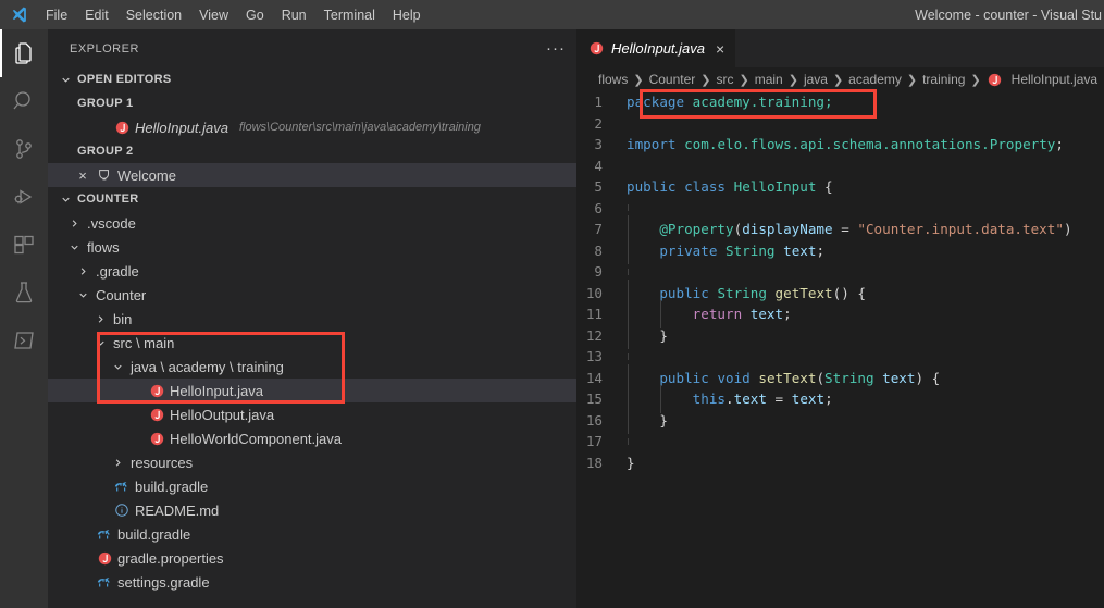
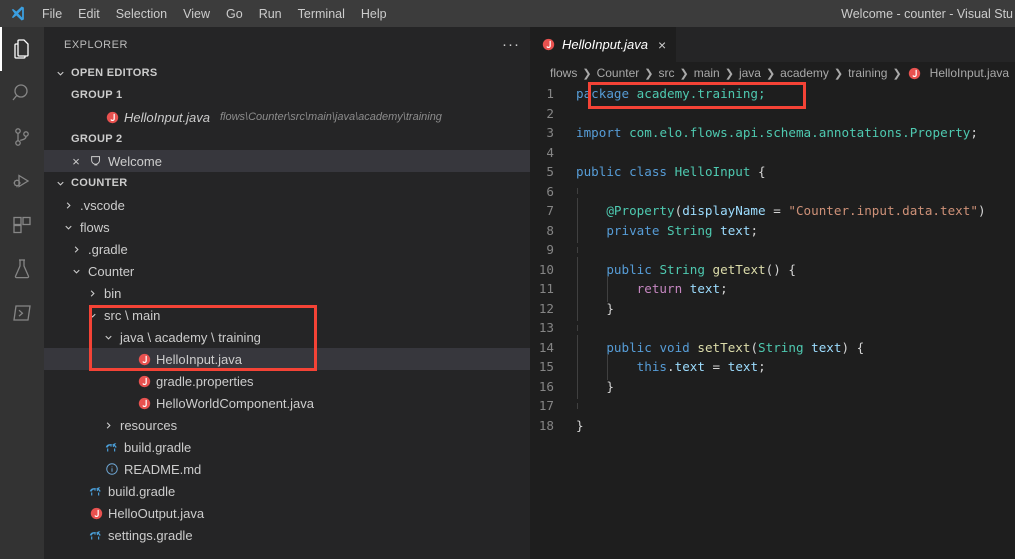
  File
  Edit
  Selection
  View
  Go
  Run
  Terminal
  Help
  Welcome - counter - Visual Stu
  EXPLORER
  ···
  OPEN EDITORS
  GROUP 1
  HelloInput.java
  flows\Counter\src\main\java\academy\training
  GROUP 2
  ×
  Welcome
  COUNTER
  .vscode
  flows
  .gradle
  Counter
  bin
  src \ main
  java \ academy \ training
  HelloInput.java
- HelloOutput.java
+ gradle.properties
  HelloWorldComponent.java
  resources
  build.gradle
  README.md
  build.gradle
- gradle.properties
+ HelloOutput.java
  settings.gradle
  HelloInput.java
  ×
  flows
  ❯
  Counter
  ❯
  src
  ❯
  main
  ❯
  java
  ❯
  academy
  ❯
  training
  ❯
  HelloInput.java
  1
  package academy.training;
  2
  3
  import com.elo.flows.api.schema.annotations.Property;
  4
  5
  public class HelloInput {
  6
  7
  @Property(displayName = "Counter.input.data.text")
  8
  private String text;
  9
  10
  public String getText() {
  11
  return text;
  12
  }
  13
  14
  public void setText(String text) {
  15
  this.text = text;
  16
  }
  17
  18
  }
